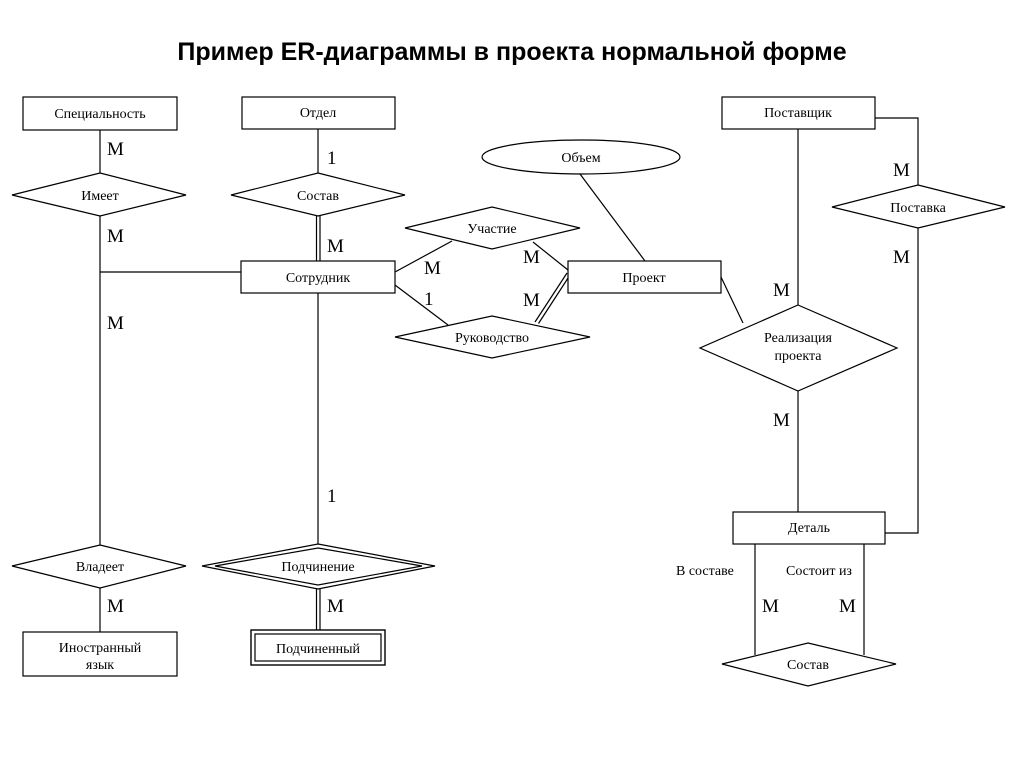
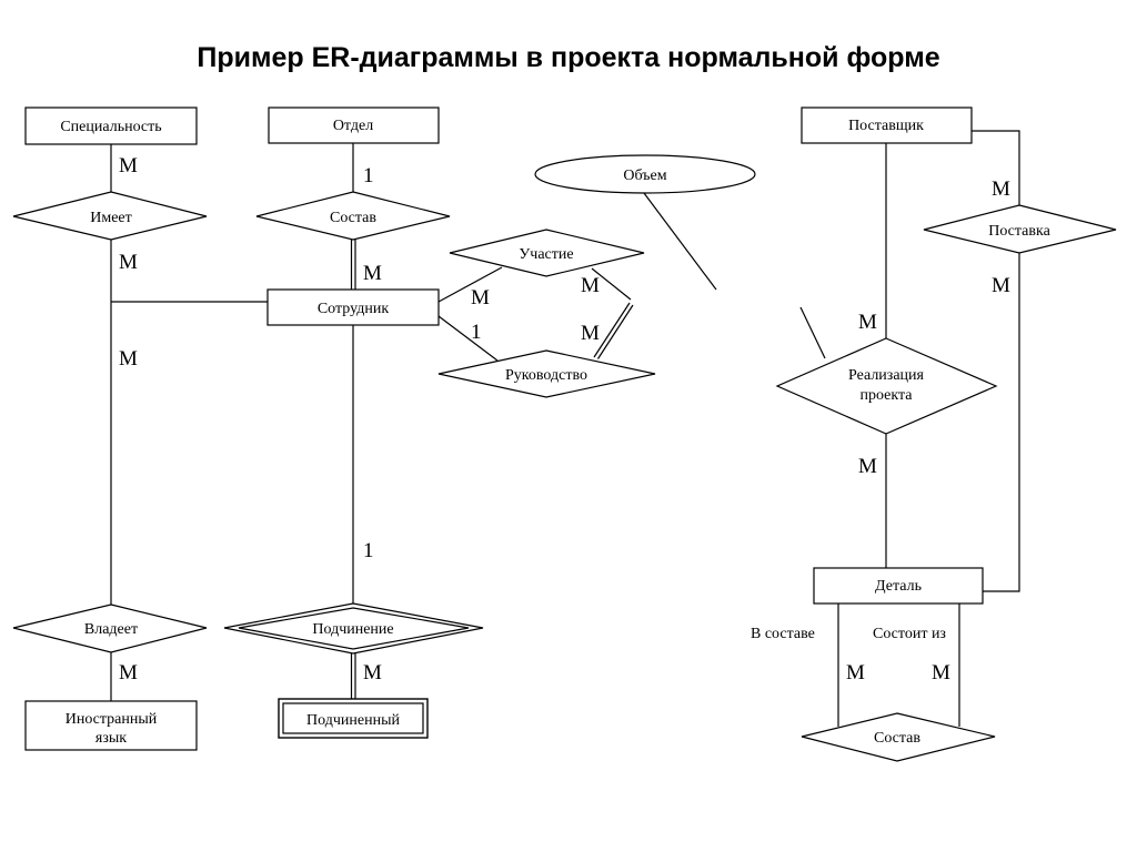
  Пример ER-диаграммы в проекта нормальной форме
  Специальность
  Отдел
  Поставщик
  Сотрудник
- Проект
  Деталь
  Иностранный
  язык
  Подчиненный
  Объем
  Имеет
  Состав
  Участие
  Руководство
  Поставка
  Реализация
  проекта
  Владеет
  Подчинение
  Состав
  В составе
  Состоит из
  M
  M
  M
  1
  M
  M
  1
  M
  M
  M
  M
  M
  M
  1
  M
  M
  M
  M
